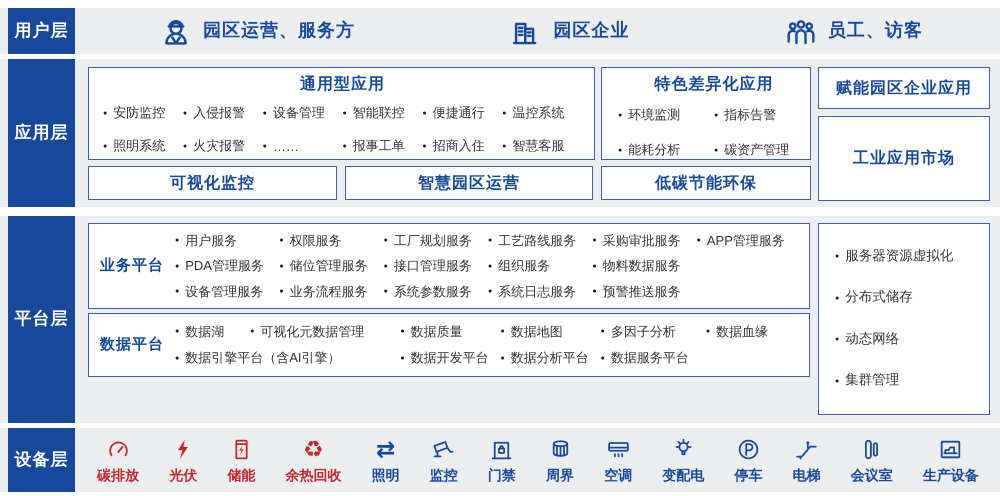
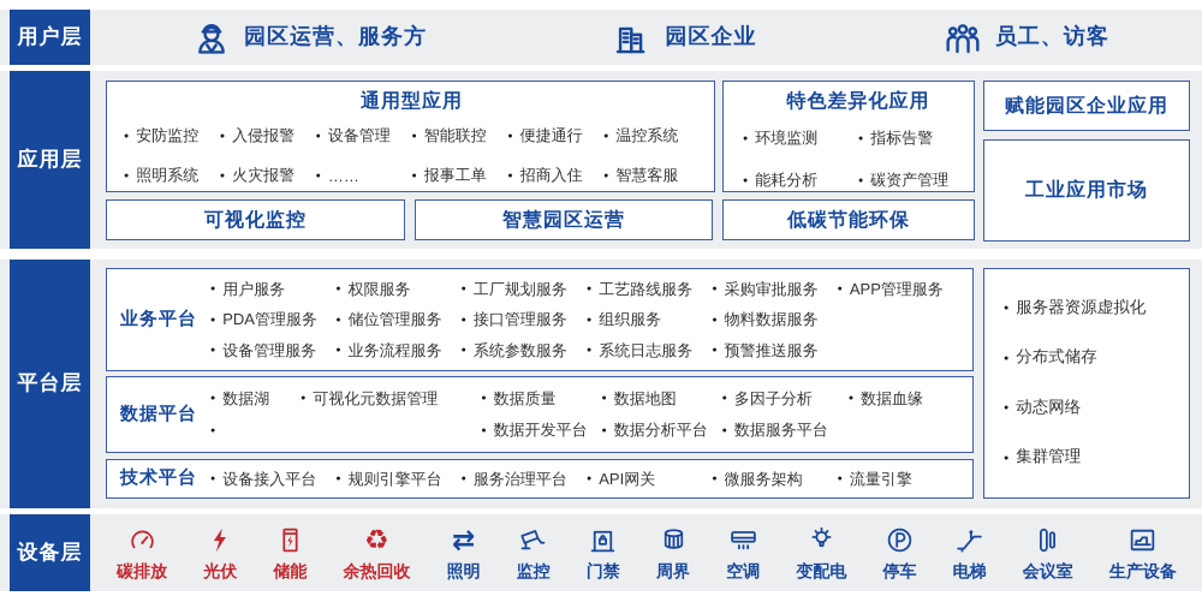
  用户层
  园区运营、服务方
  园区企业
  员工、访客
  应用层
  通用型应用
  安防监控
  入侵报警
  设备管理
  智能联控
  便捷通行
  温控系统
  照明系统
  火灾报警
  ……
  报事工单
  招商入住
  智慧客服
  特色差异化应用
  环境监测
  指标告警
  能耗分析
  碳资产管理
  赋能园区企业应用
  工业应用市场
  可视化监控
  智慧园区运营
  低碳节能环保
  平台层
  业务平台
  用户服务
  权限服务
  工厂规划服务
  工艺路线服务
  采购审批服务
  APP管理服务
  PDA管理服务
  储位管理服务
  接口管理服务
  组织服务
  物料数据服务
  设备管理服务
  业务流程服务
  系统参数服务
  系统日志服务
  预警推送服务
  数据平台
  数据湖
  可视化元数据管理
  数据质量
  数据地图
  多因子分析
  数据血缘
- 数据引擎平台（含AI引擎）
  数据开发平台
  数据分析平台
  数据服务平台
+ 技术平台
+ 设备接入平台
+ 规则引擎平台
+ 服务治理平台
+ API网关
+ 微服务架构
+ 流量引擎
  服务器资源虚拟化
  分布式储存
  动态网络
  集群管理
  设备层
  碳排放
  光伏
  储能
  ♻
  余热回收
  ⇄
  照明
  监控
  门禁
  周界
  空调
  变配电
  停车
  电梯
  会议室
  生产设备
